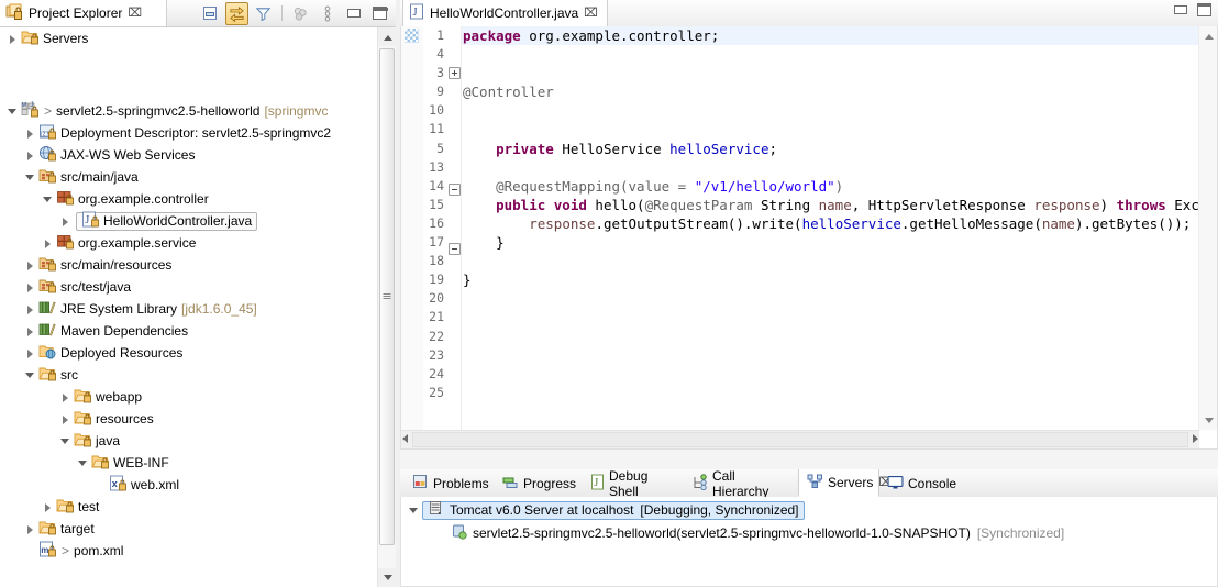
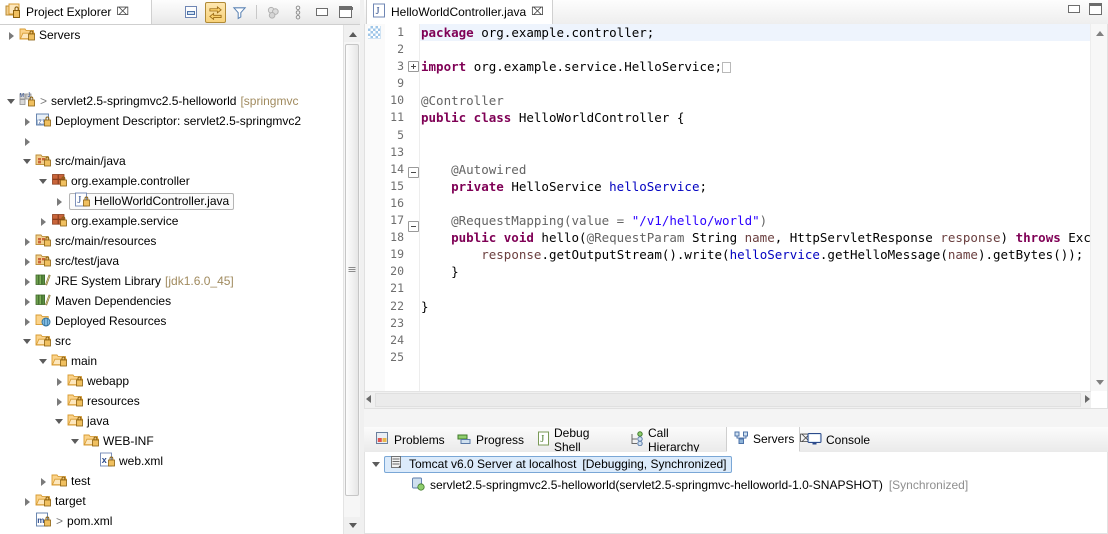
  Project Explorer
  ⌧
  Servers
  >
  servlet2.5-springmvc2.5-helloworld
  [springmvc
  Deployment Descriptor: servlet2.5-springmvc2
- JAX-WS Web Services
  src/main/java
  org.example.controller
  J
  HelloWorldController.java
  org.example.service
  src/main/resources
  src/test/java
  JRE System Library
  [jdk1.6.0_45]
  Maven Dependencies
  Deployed Resources
  src
+ main
  webapp
  resources
  java
  WEB-INF
  x
  web.xml
  test
  target
  m
  >
  pom.xml
  J
  HelloWorldController.java
  ⌧
  1
- 4
+ 2
  3
  9
  10
  11
  5
  13
  14
  15
  16
  17
  18
  19
  20
  21
  22
  23
  24
  25
  package org.example.controller;
+ import org.example.service.HelloService;
  @Controller
+ public class HelloWorldController {
+ @Autowired
  private HelloService helloService;
  @RequestMapping(value = "/v1/hello/world")
  public void hello(@RequestParam String name, HttpServletResponse response) throws Exc
  response.getOutputStream().write(helloService.getHelloMessage(name).getBytes());
  }
  }
  Problems
  Progress
  J
  Debug Shell
  Call Hierarchy
  Servers
  ⌧
  Console
  Tomcat v6.0 Server at localhost
  [Debugging, Synchronized]
  servlet2.5-springmvc2.5-helloworld(servlet2.5-springmvc-helloworld-1.0-SNAPSHOT)
  [Synchronized]
